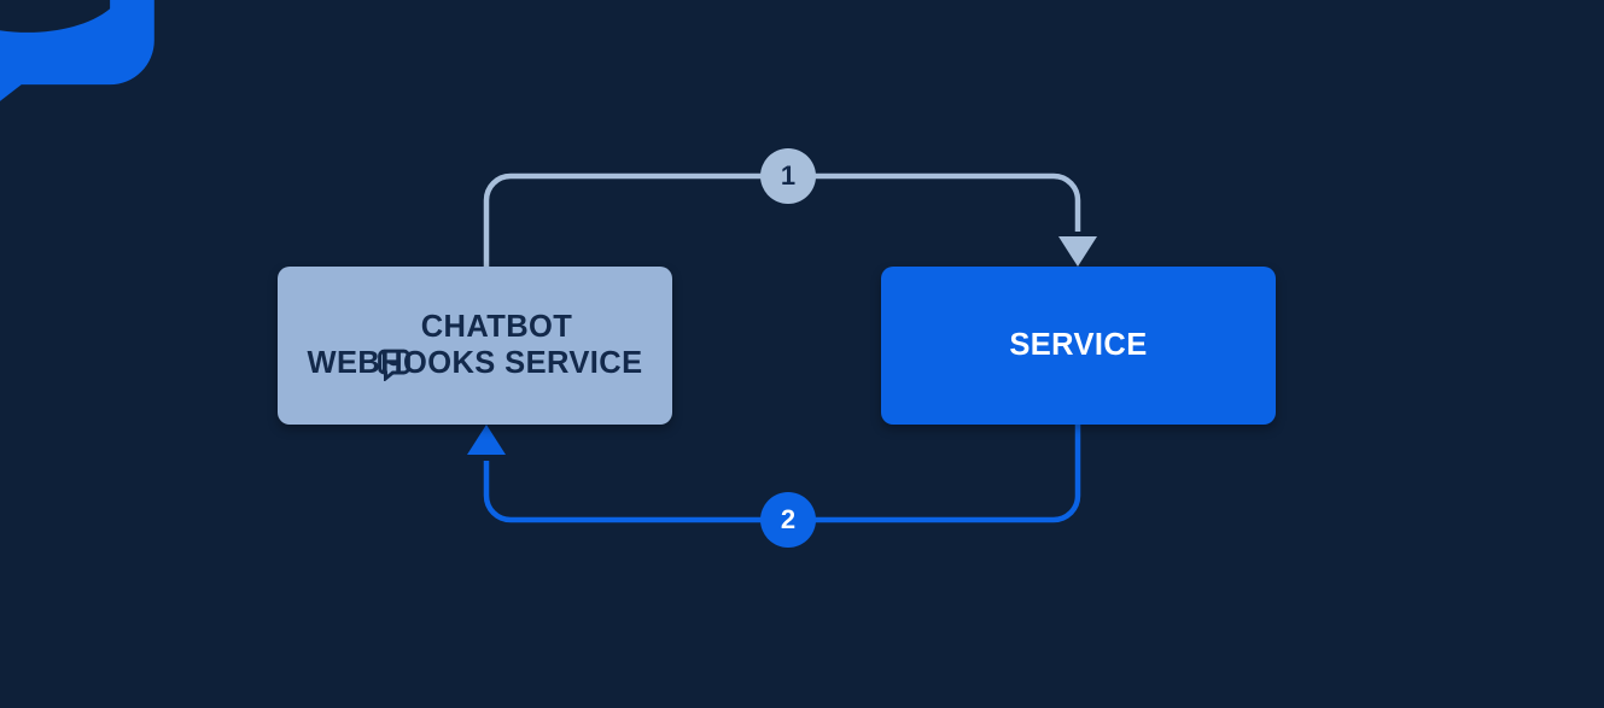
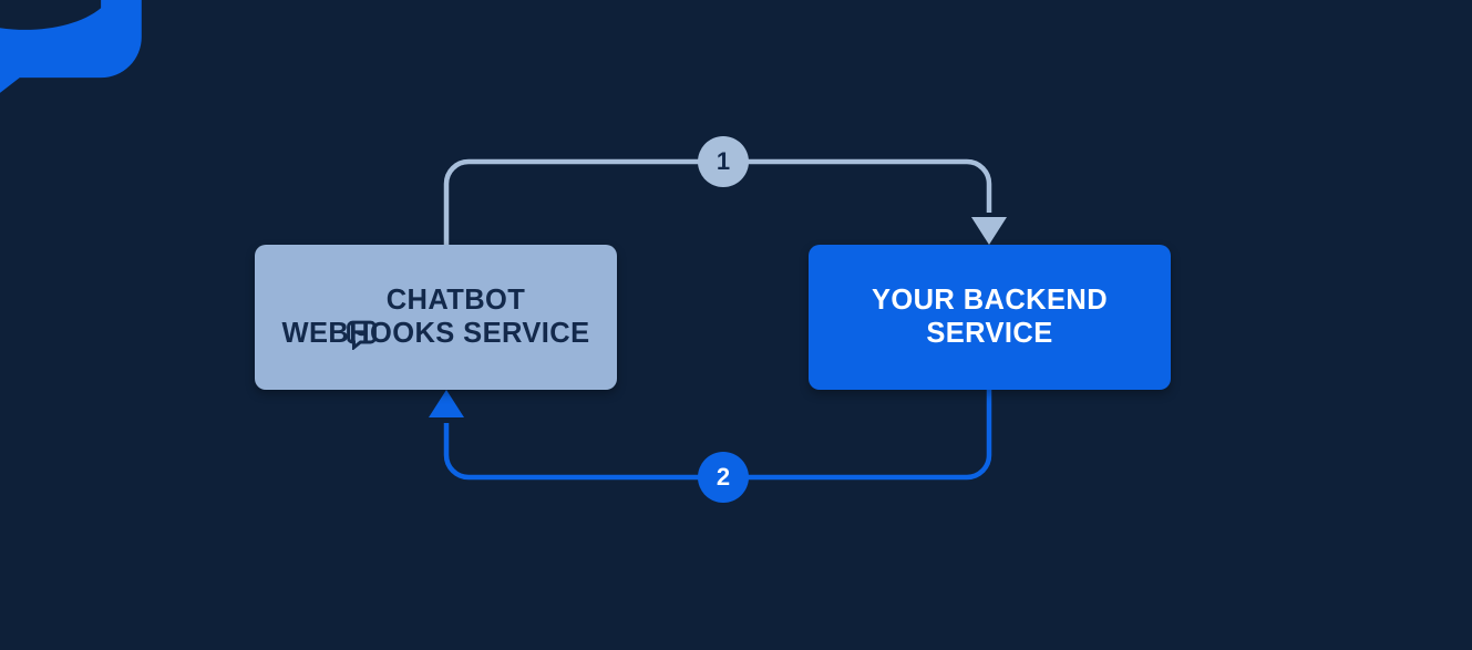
  CHATBOT
  WEBOOKS SERVICE
+ YOUR BACKEND
  SERVICE
  1
  2
